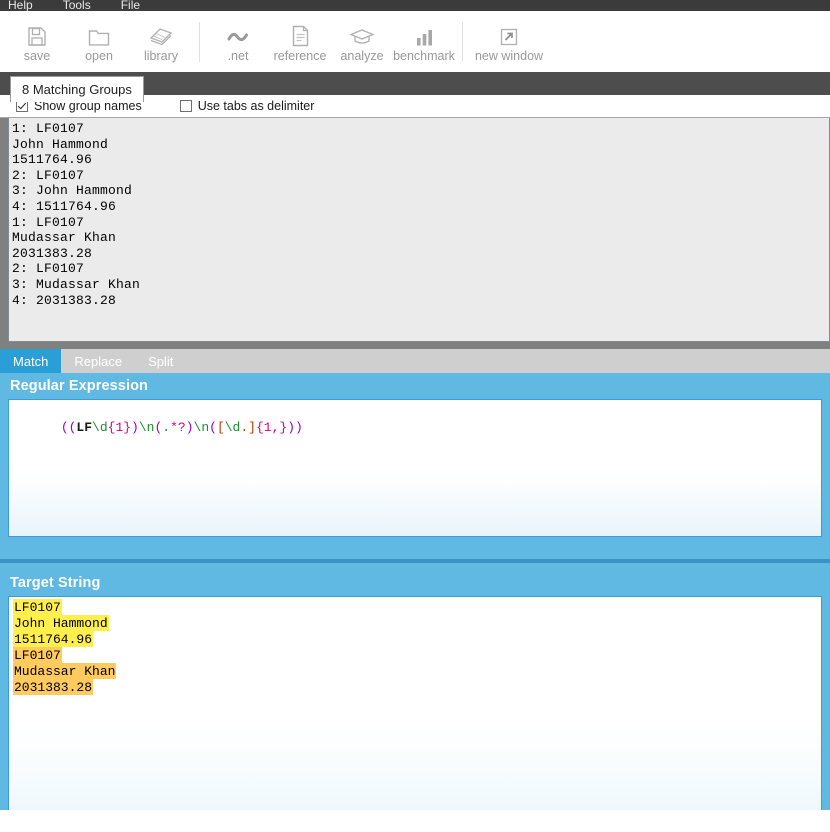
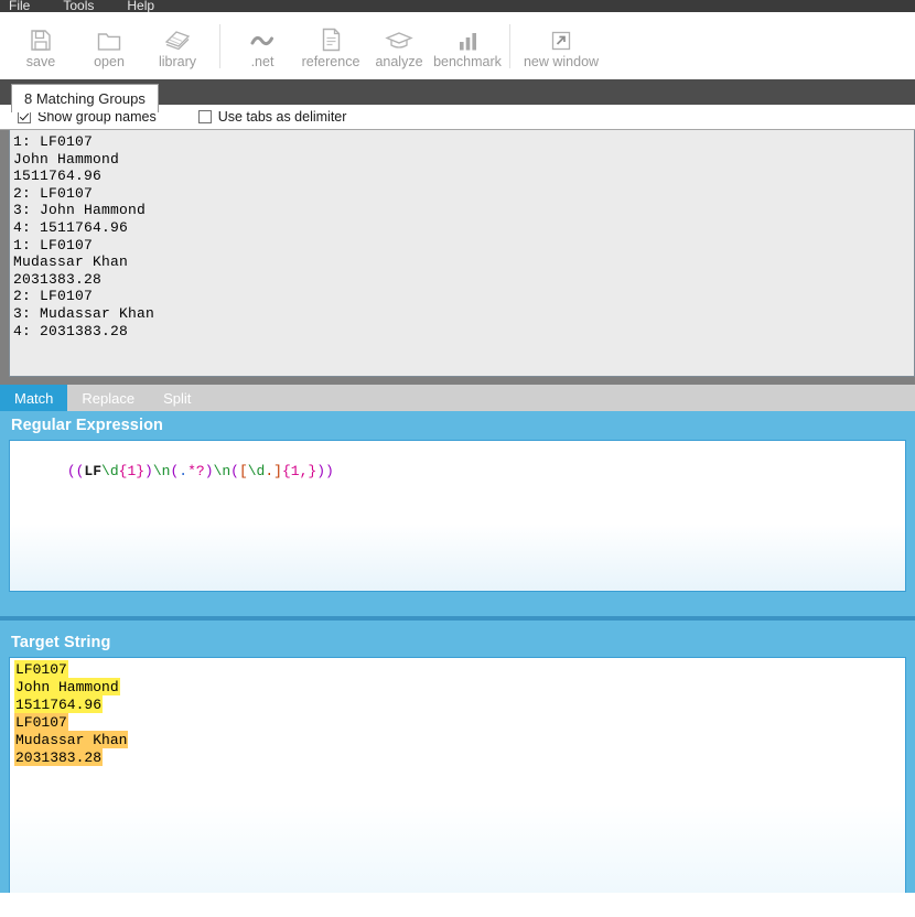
- Help
+ File
  Tools
- File
+ Help
  save
  open
  library
  .net
  reference
  analyze
  benchmark
  new window
  8 Matching Groups
  Show group names
  Use tabs as delimiter
  1: LF0107
  John Hammond
  1511764.96
  2: LF0107
  3: John Hammond
  4: 1511764.96
  1: LF0107
  Mudassar Khan
  2031383.28
  2: LF0107
  3: Mudassar Khan
  4: 2031383.28
  Match
  Replace
  Split
  Regular Expression
  ((LF\d{1})\n(.*?)\n([\d.]{1,}))
  Target String
  LF0107
  John Hammond
  1511764.96
  LF0107
  Mudassar Khan
  2031383.28
